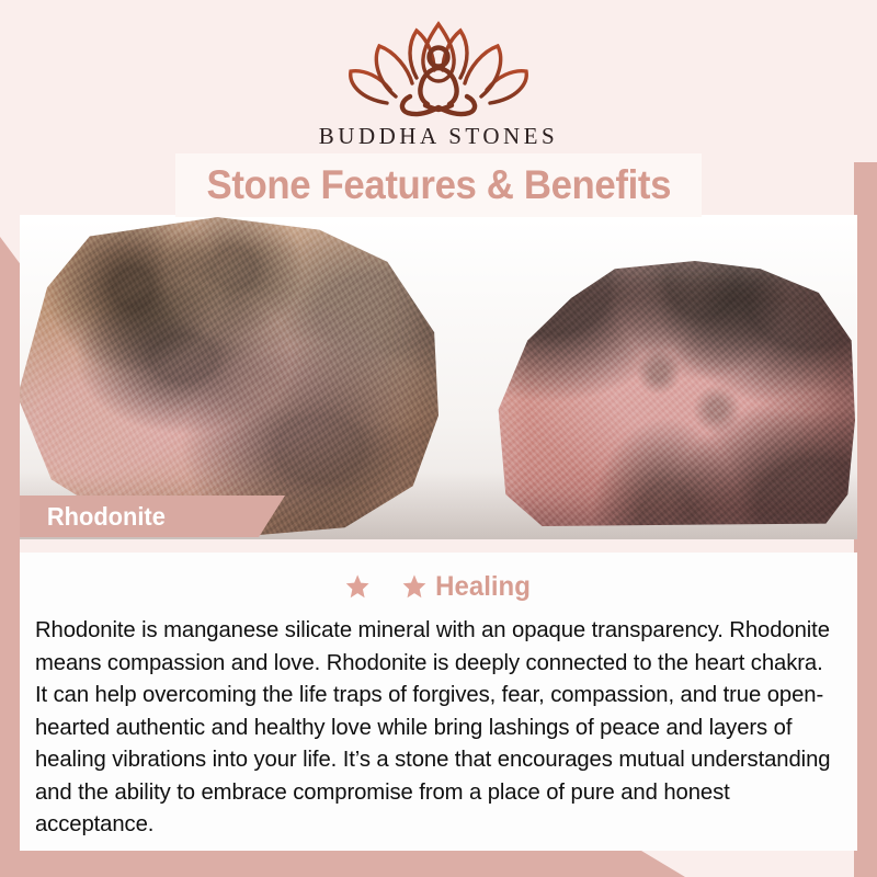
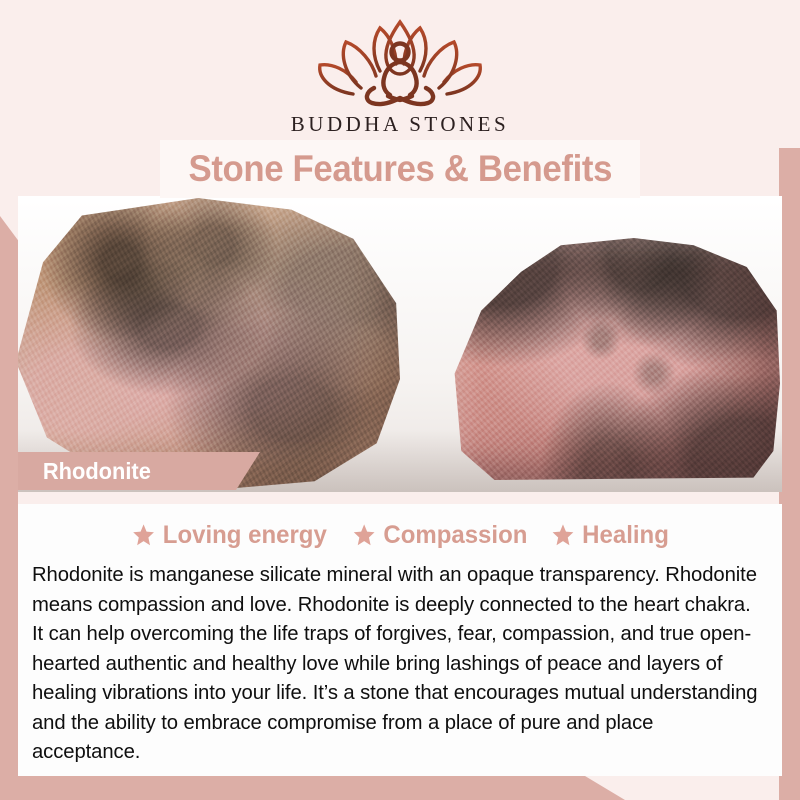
  BUDDHA STONES
  Stone Features & Benefits
  Rhodonite
+ Loving energy
+ Compassion
  Healing
- Rhodonite is manganese silicate mineral with an opaque transparency. Rhodonite means compassion and love. Rhodonite is deeply connected to the heart chakra. It can help overcoming the life traps of forgives, fear, compassion, and true open-hearted authentic and healthy love while bring lashings of peace and layers of healing vibrations into your life. It’s a stone that encourages mutual understanding and the ability to embrace compromise from a place of pure and honest acceptance.
+ Rhodonite is manganese silicate mineral with an opaque transparency. Rhodonite means compassion and love. Rhodonite is deeply connected to the heart chakra. It can help overcoming the life traps of forgives, fear, compassion, and true open-hearted authentic and healthy love while bring lashings of peace and layers of healing vibrations into your life. It’s a stone that encourages mutual understanding and the ability to embrace compromise from a place of pure and place acceptance.
